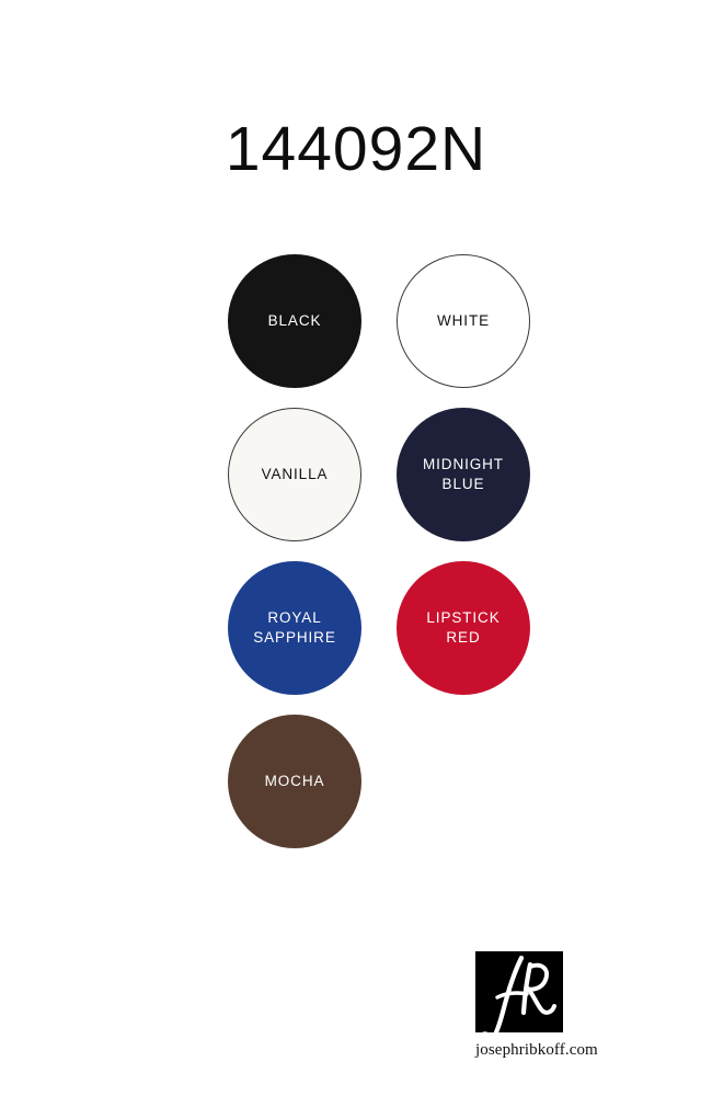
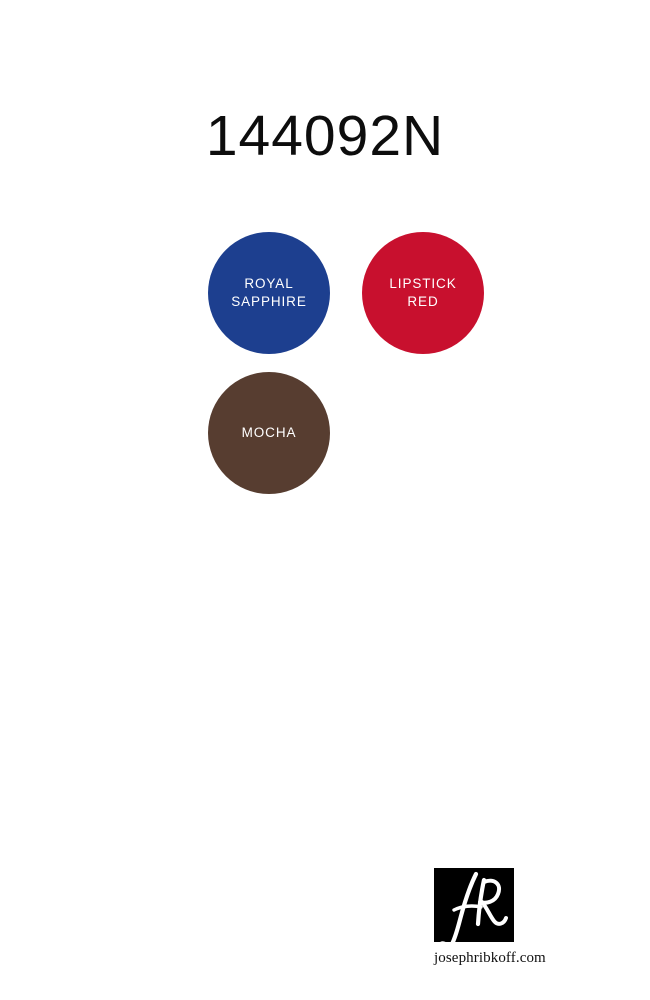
  144092N
- BLACK
- WHITE
- VANILLA
- MIDNIGHT
- BLUE
  ROYAL
  SAPPHIRE
  LIPSTICK
  RED
  MOCHA
  josephribkoff.com
